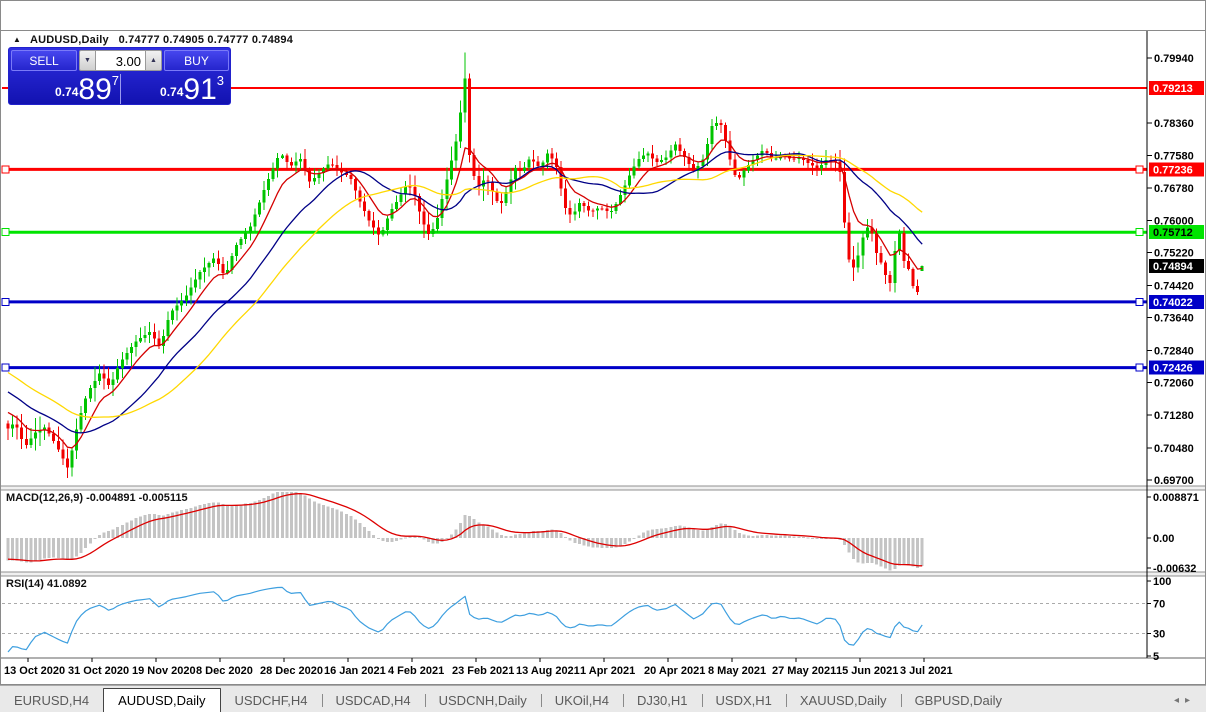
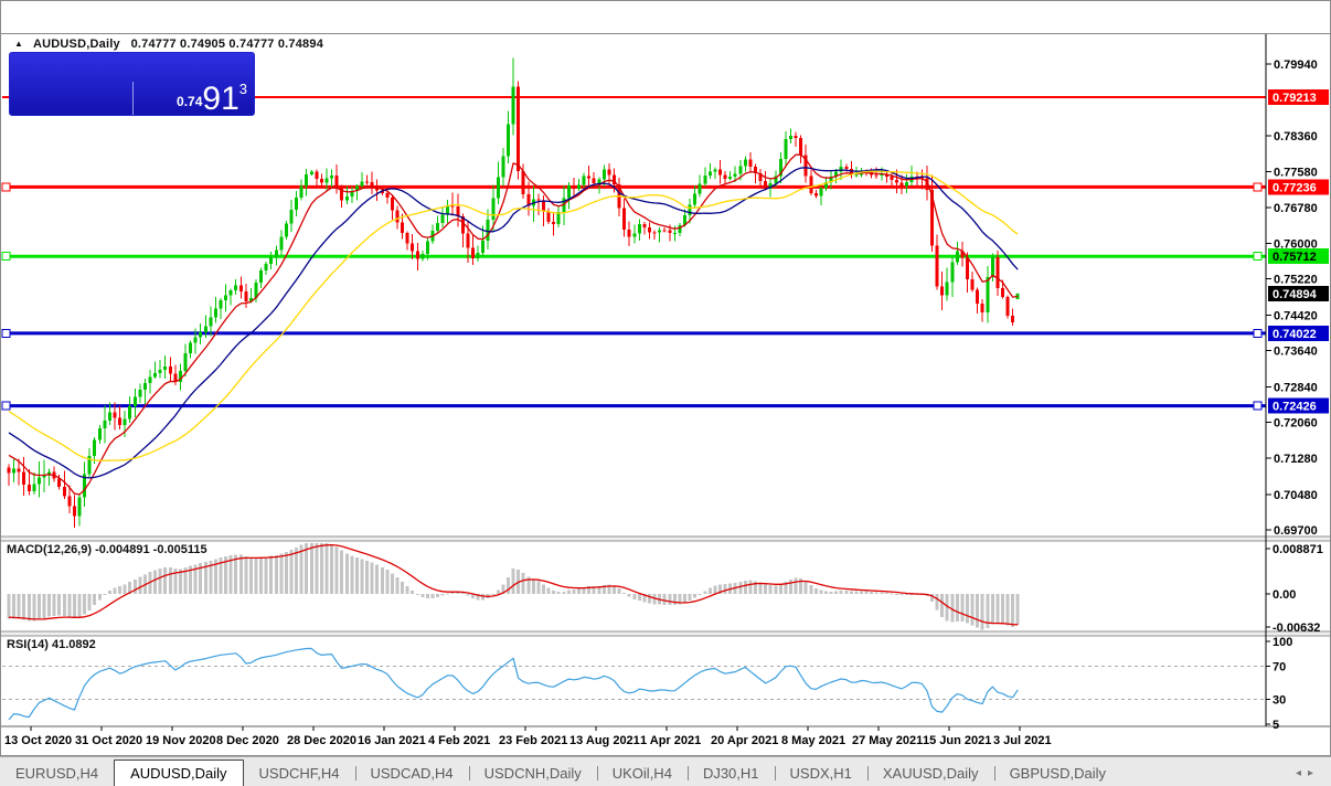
  0.79940
  0.78360
  0.77580
  0.76780
  0.76000
  0.75220
  0.74420
  0.73640
  0.72840
  0.72060
  0.71280
  0.70480
  0.69700
  0.79213
  0.77236
  0.75712
  0.74022
  0.72426
  0.74894
  0.008871
  0.00
  -0.00632
  100
  70
  30
  5
  13 Oct 2020
  31 Oct 2020
  19 Nov 2020
  8 Dec 2020
  28 Dec 2020
  16 Jan 2021
  4 Feb 2021
  23 Feb 2021
  13 Aug 2021
  1 Apr 2021
  20 Apr 2021
  8 May 2021
  27 May 2021
  15 Jun 2021
  3 Jul 2021
  ▲ AUDUSD,Daily 0.74777 0.74905 0.74777 0.74894
- SELL
- 3.00
- BUY
- 0.74897
  0.74913
  MACD(12,26,9) -0.004891 -0.005115
  RSI(14) 41.0892
  EURUSD,H4
  AUDUSD,Daily
  USDCHF,H4
  USDCAD,H4
  USDCNH,Daily
  UKOil,H4
  DJ30,H1
  USDX,H1
  XAUUSD,Daily
  GBPUSD,Daily
  ◂▸
